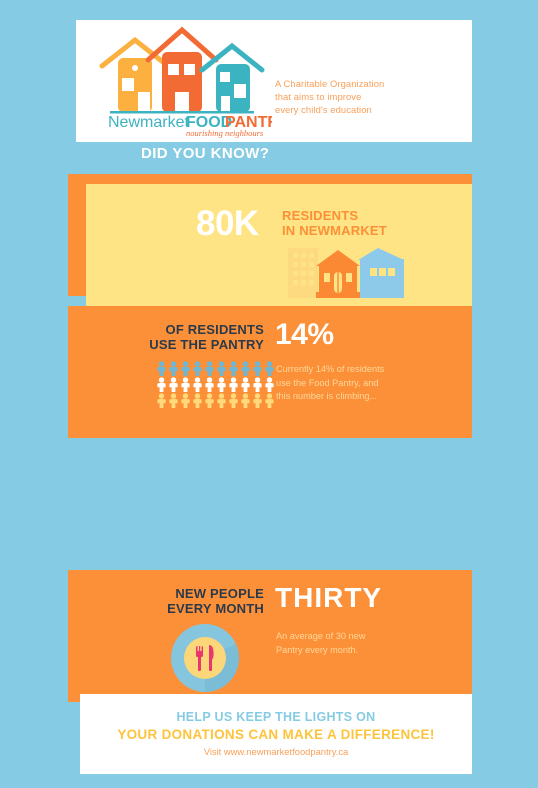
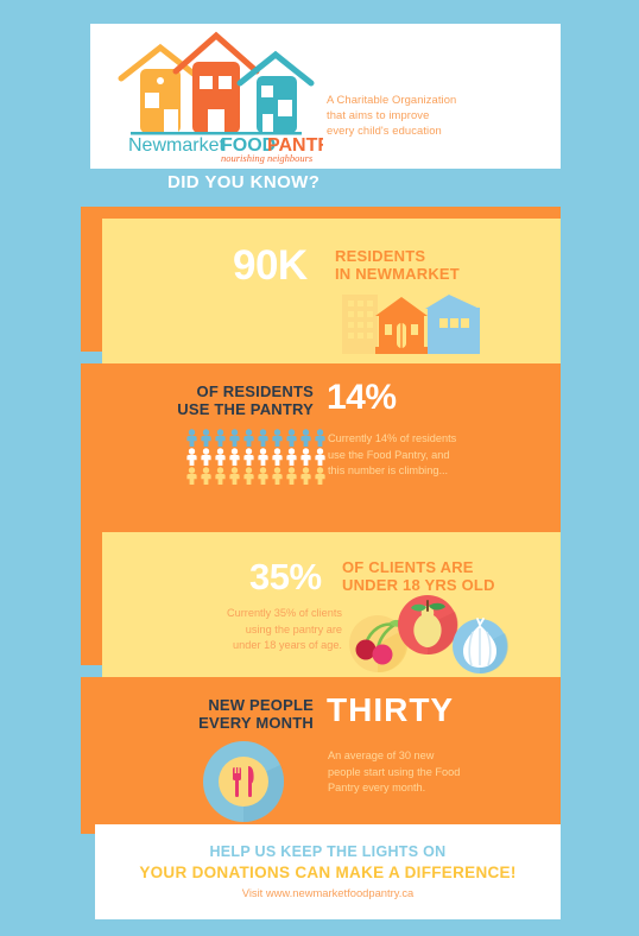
  Newmarket
  FOOD
  nourishing neighbours
  A Charitable Organization
  that aims to improve
  every child's education
  DID YOU KNOW?
- 80K
+ 90K
  RESIDENTS
  IN NEWMARKET
  OF RESIDENTS
  USE THE PANTRY
  14%
  Currently 14% of residents
  use the Food Pantry, and
  this number is climbing...
+ 35%
+ OF CLIENTS ARE
+ UNDER 18 YRS OLD
+ Currently 35% of clients
+ using the pantry are
+ under 18 years of age.
  NEW PEOPLE
  EVERY MONTH
  THIRTY
  An average of 30 new
+ people start using the Food
  Pantry every month.
  HELP US KEEP THE LIGHTS ON
  YOUR DONATIONS CAN MAKE A DIFFERENCE!
  Visit www.newmarketfoodpantry.ca
